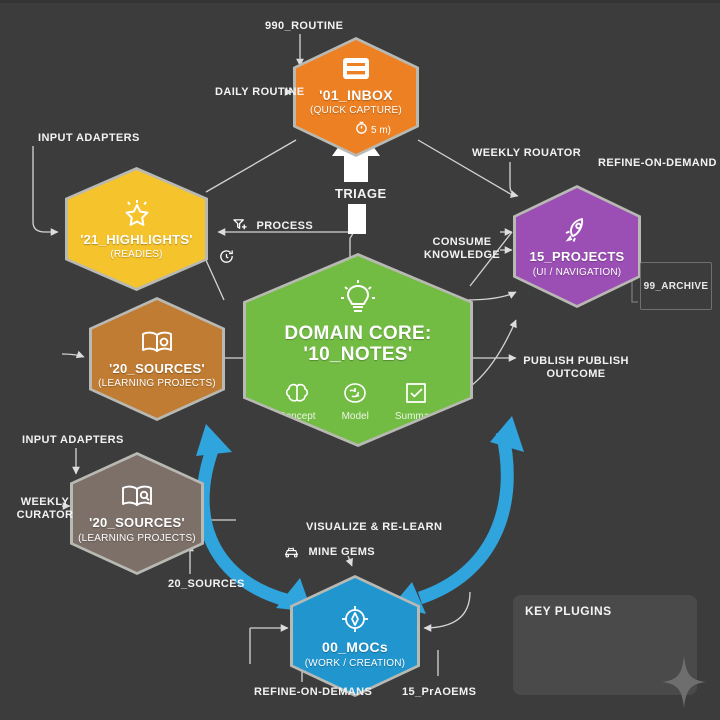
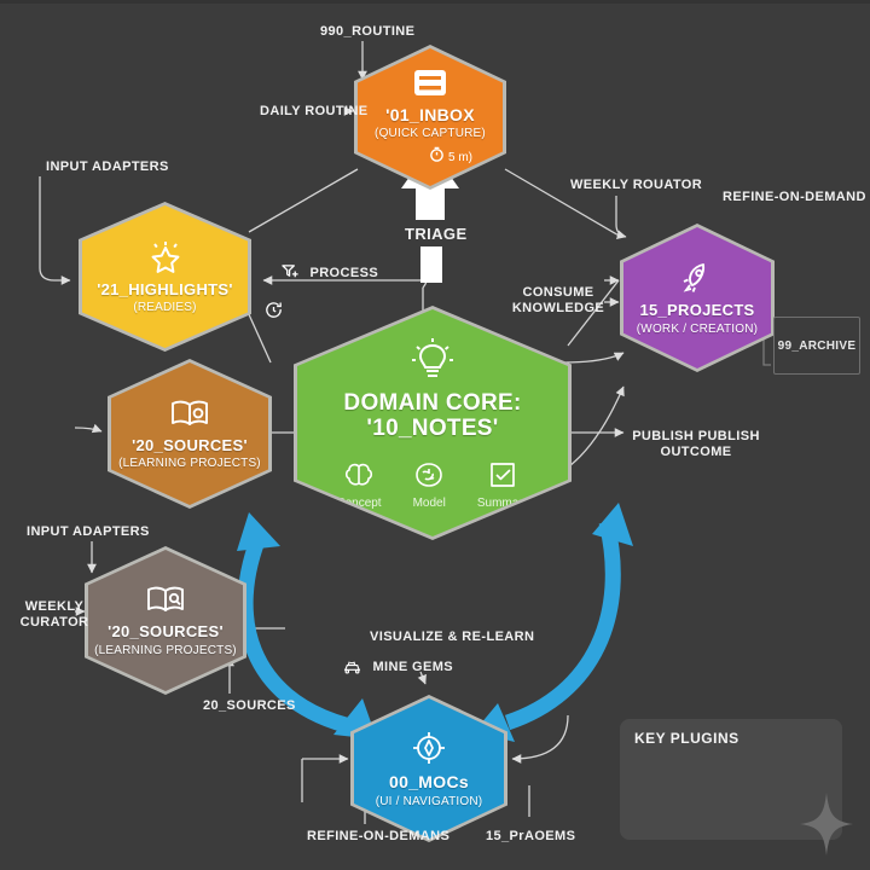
  '01_INBOX
  (QUICK CAPTURE)
  5 m)
  '21_HIGHLIGHTS'
  (READIES)
  15_PROJECTS
- (UI / NAVIGATION)
+ (WORK / CREATION)
  '20_SOURCES'
  (LEARNING PROJECTS)
  '20_SOURCES'
  (LEARNING PROJECTS)
  DOMAIN CORE:
  '10_NOTES'
  ncept
  Model
  00_MOCs
- (WORK / CREATION)
+ (UI / NAVIGATION)
  990_ROUTINE
  DAILY ROUTINE
  INPUT ADAPTERS
  PROCESS
  WEEKLY ROUATOR
  REFINE-ON-DEMAND
  CONSUME KNOWLEDGE
  PUBLISH PUBLISH OUTCOME
  TRIAGE
  INPUT ADAPTERS
  WEEKLY CURATOR
  20_SOURCES
  VISUALIZE & RE-LEARN
  MINE GEMS
  REFINE-ON-DEMANS
  15_PrAOEMS
  99_ARCHIVE
  KEY PLUGINS
